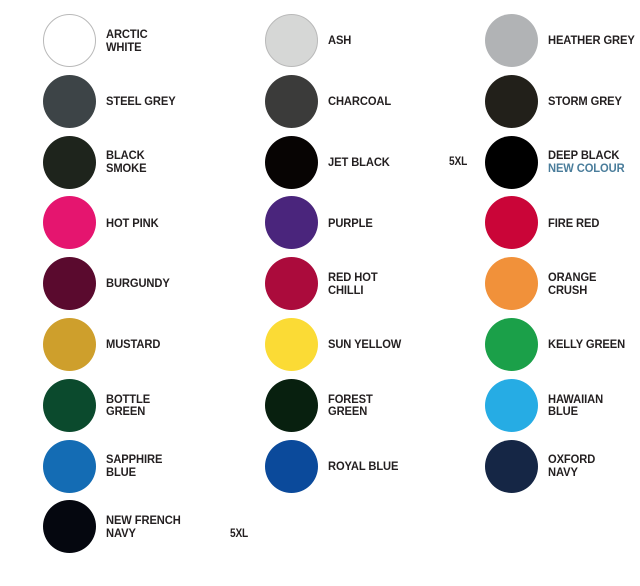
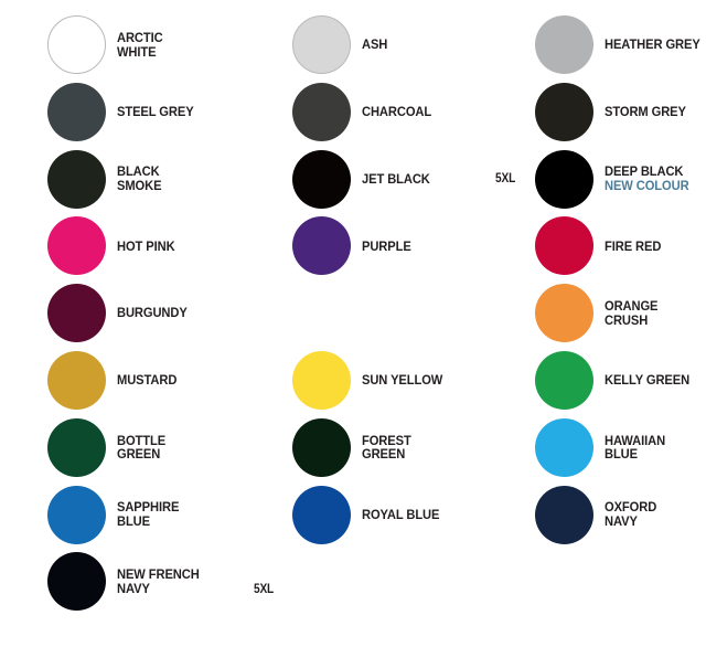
  ARCTIC
  WHITE
  STEEL GREY
  BLACK
  SMOKE
  HOT PINK
  BURGUNDY
  MUSTARD
  BOTTLE
  GREEN
  SAPPHIRE
  BLUE
  NEW FRENCH
  NAVY
  ASH
  CHARCOAL
  JET BLACK
  PURPLE
- RED HOT
- CHILLI
  SUN YELLOW
  FOREST
  GREEN
  ROYAL BLUE
  HEATHER GREY
  STORM GREY
  5XL
  DEEP BLACK
  NEW COLOUR
  FIRE RED
  ORANGE
  CRUSH
  KELLY GREEN
  HAWAIIAN
  BLUE
  OXFORD
  NAVY
  5XL
